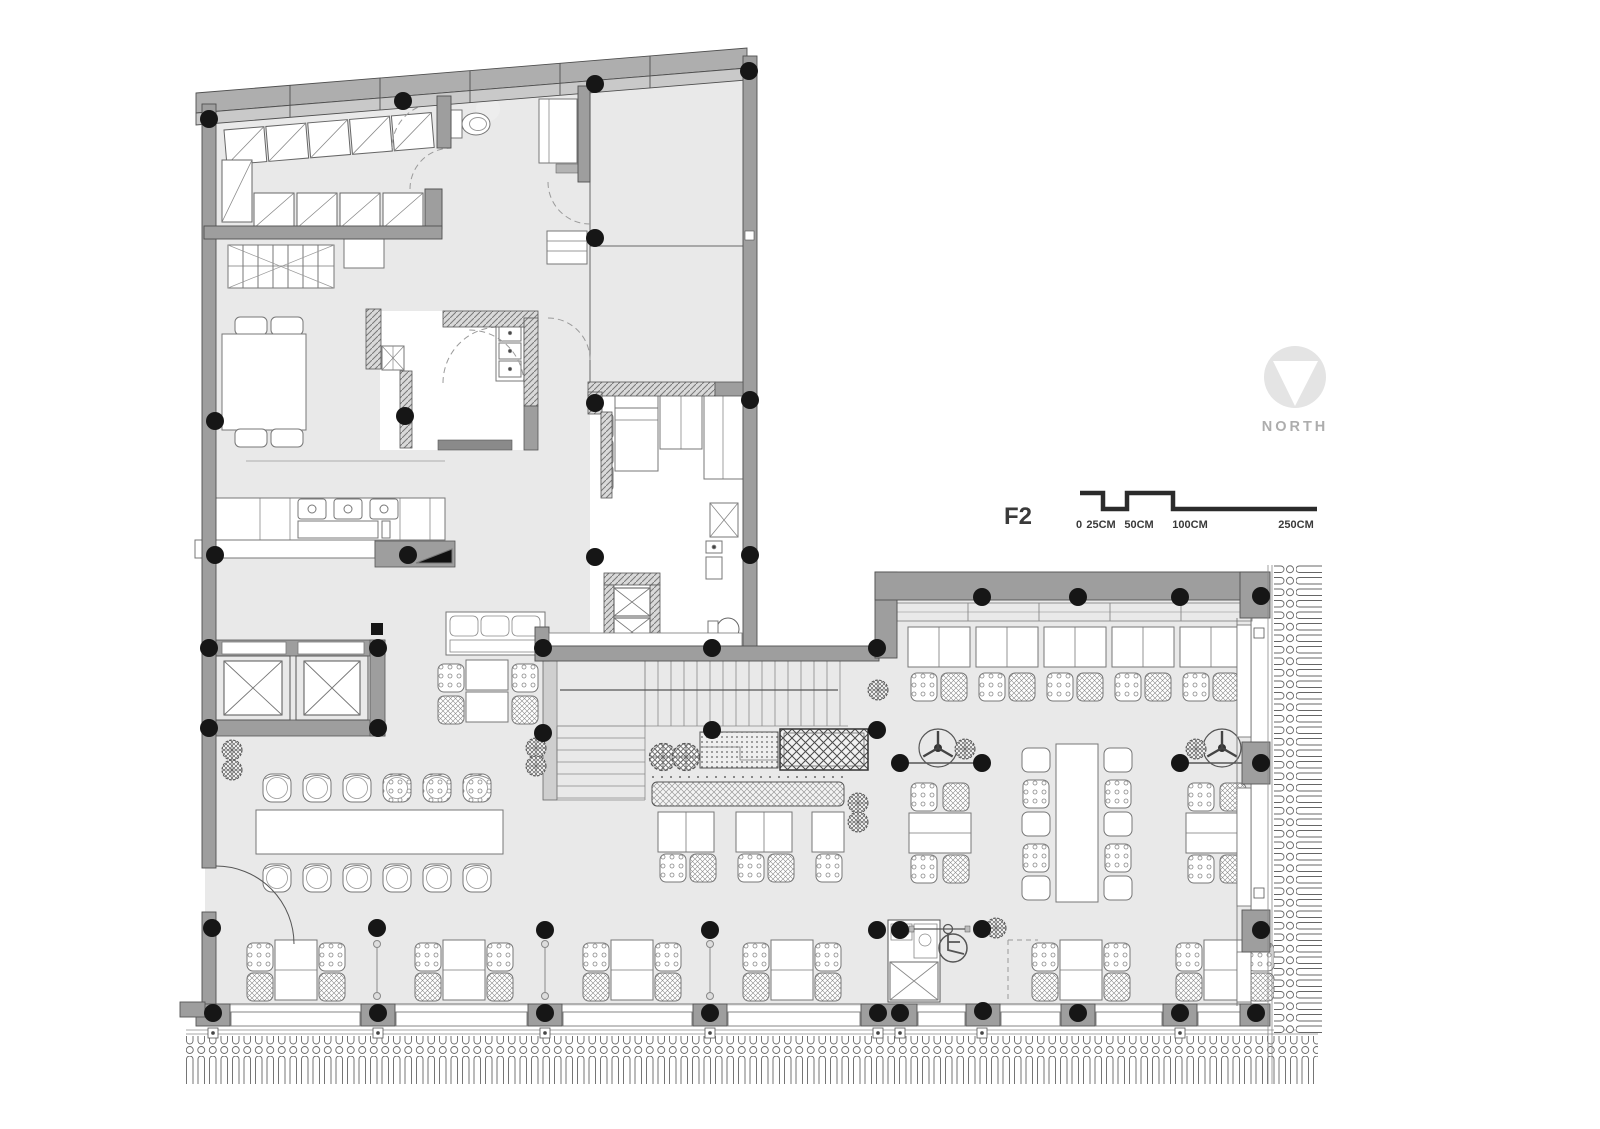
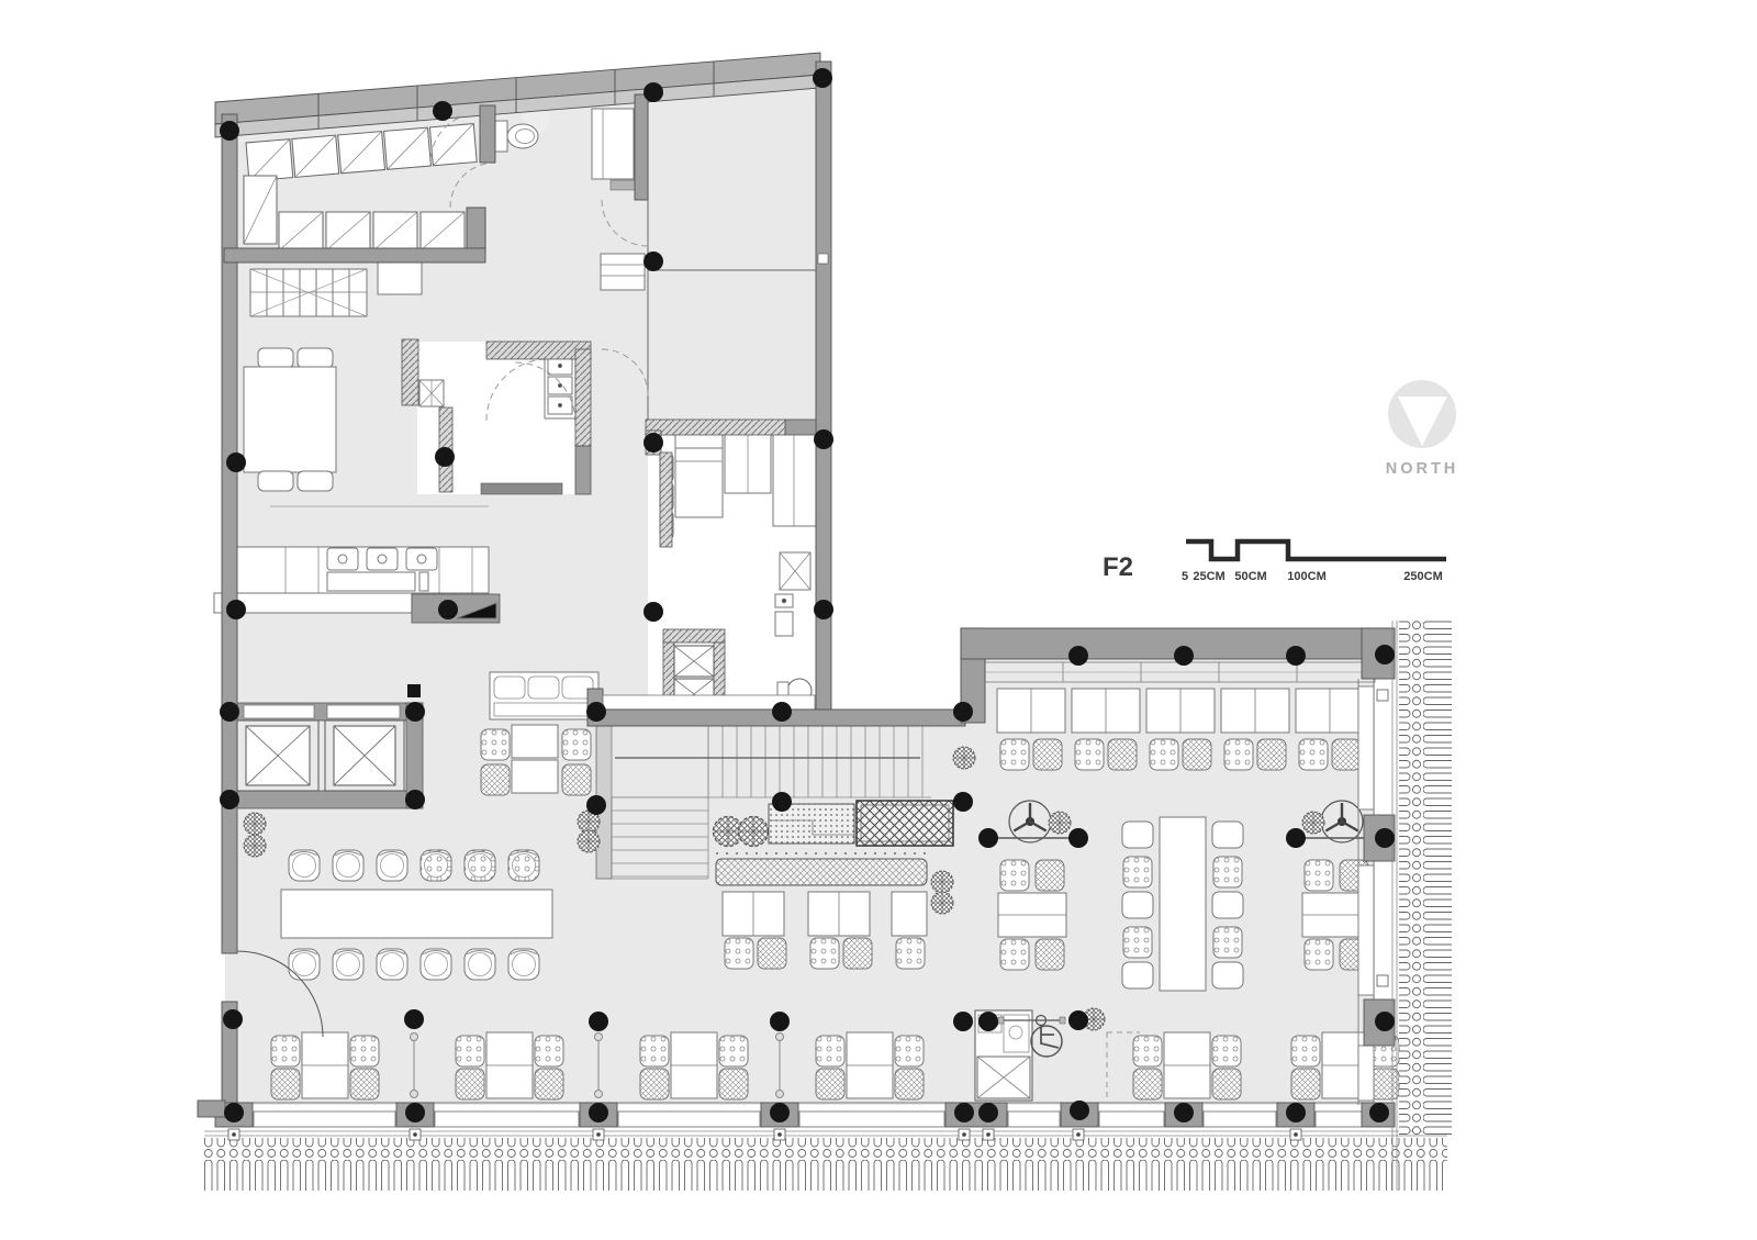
  NORTH
  F2
- 0
+ 5
  25CM
  50CM
  100CM
  250CM
